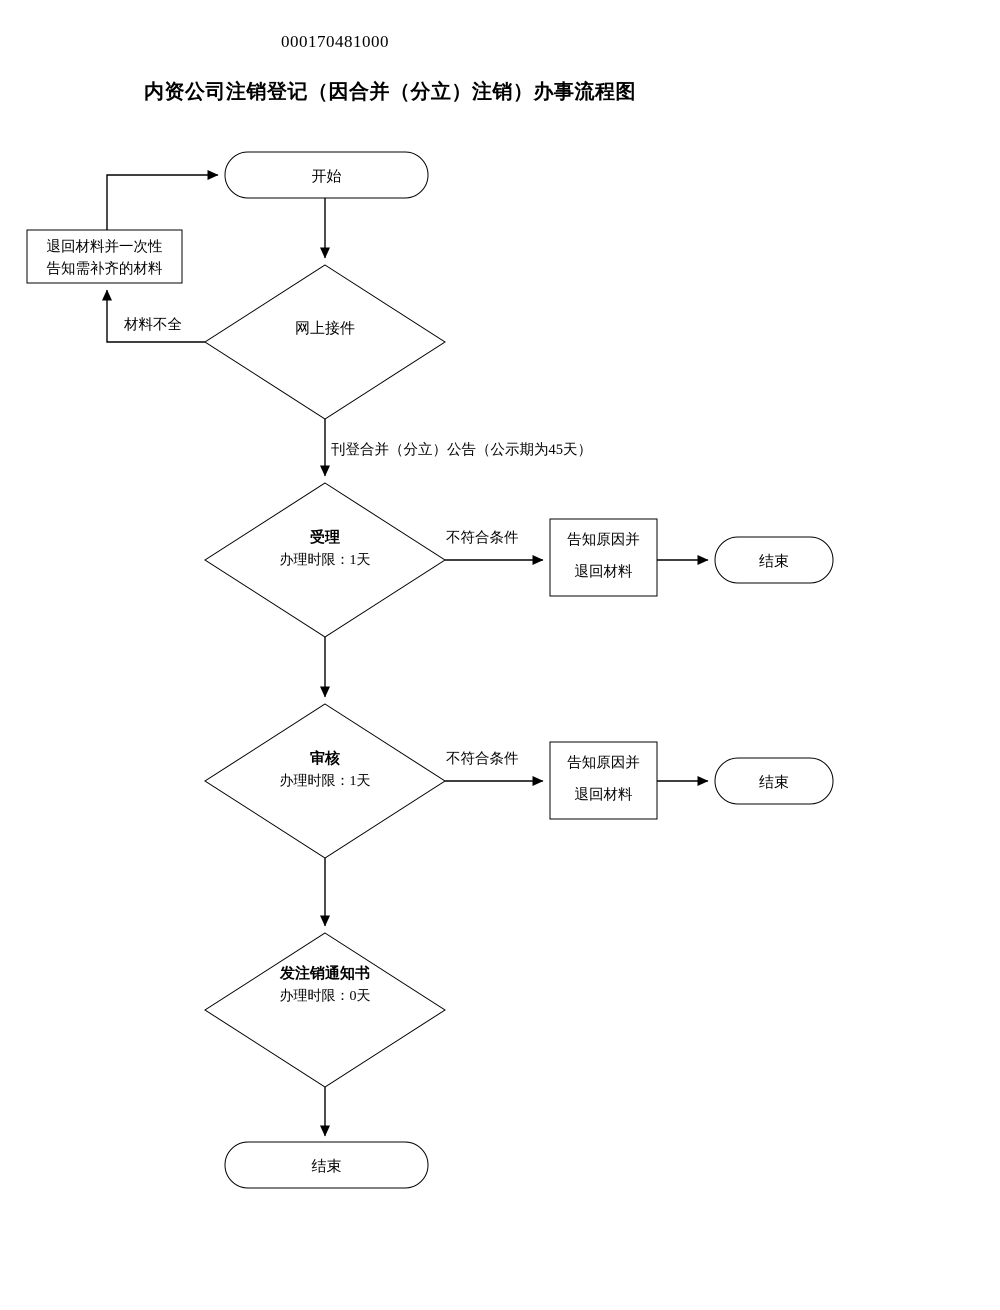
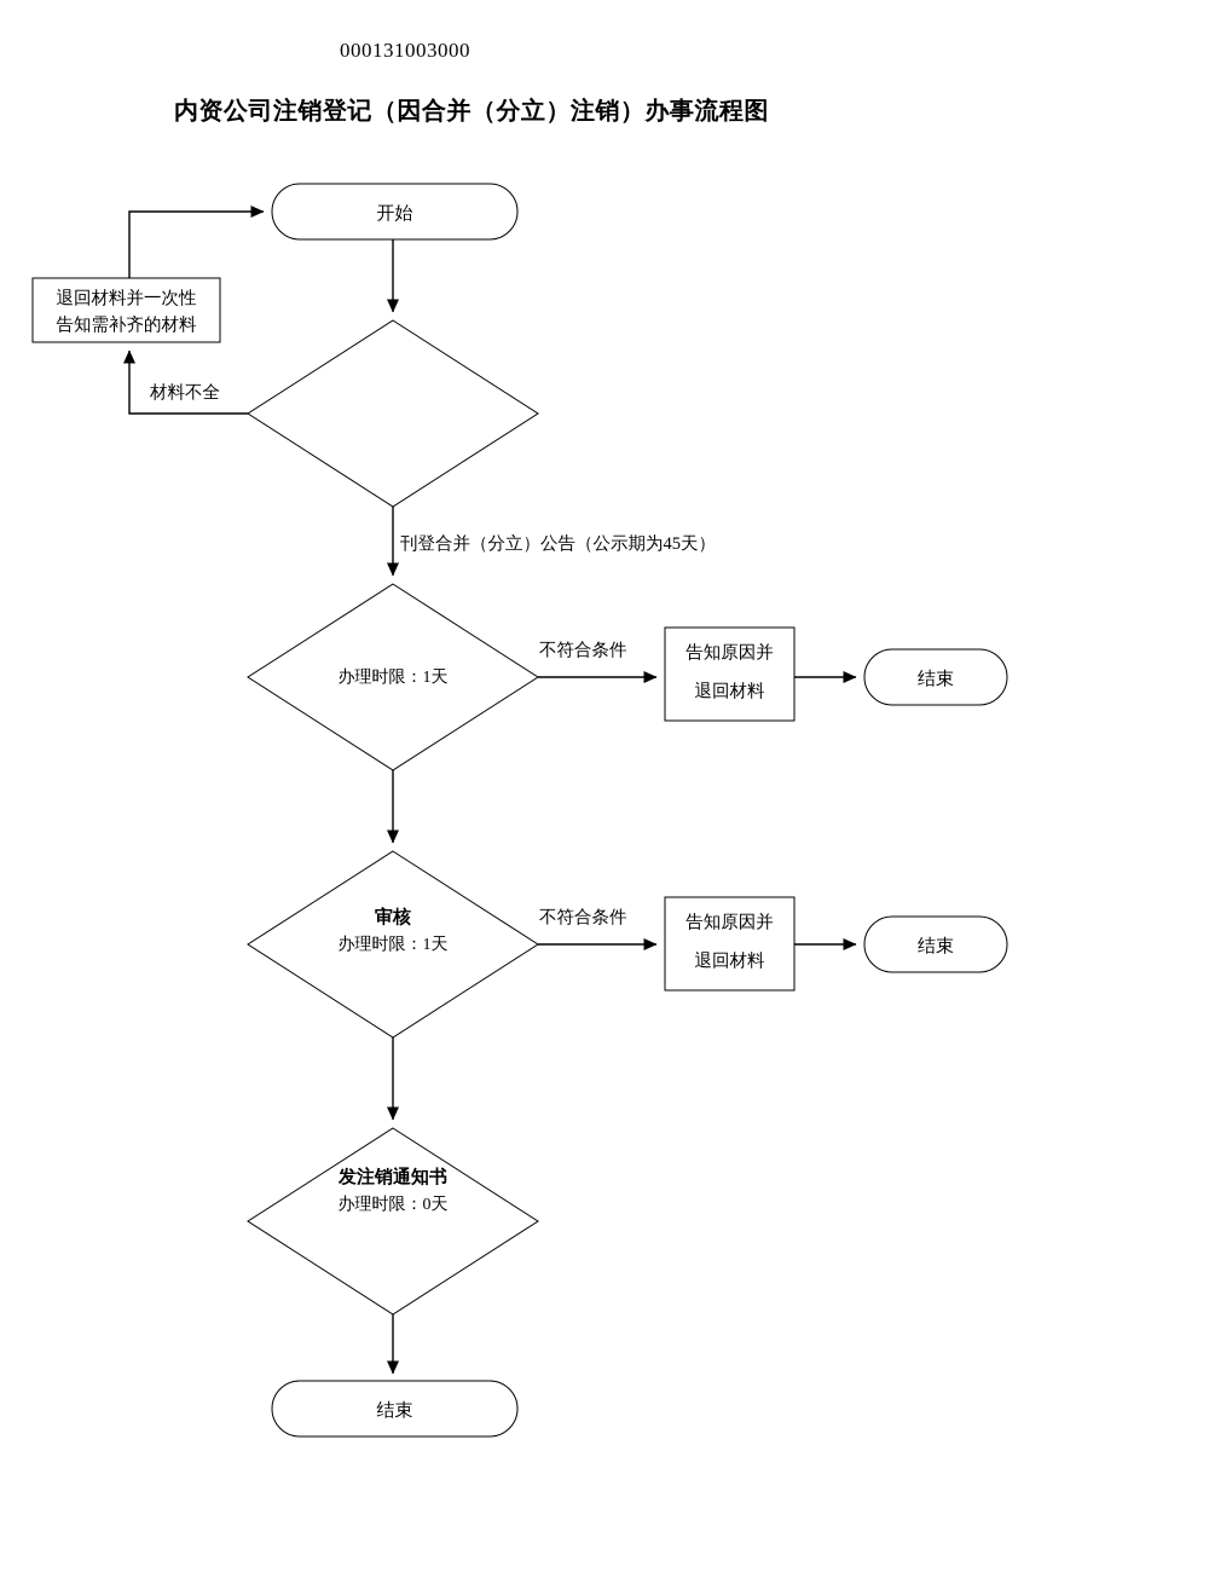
- 000170481000
+ 000131003000
  内资公司注销登记（因合并（分立）注销）办事流程图
  开始
  退回材料并一次性
  告知需补齐的材料
- 网上接件
- 受理
  办理时限：1天
  告知原因并
  退回材料
  结束
  审核
  办理时限：1天
  告知原因并
  退回材料
  结束
  发注销通知书
  办理时限：0天
  结束
  材料不全
  刊登合并（分立）公告（公示期为45天）
  不符合条件
  不符合条件
